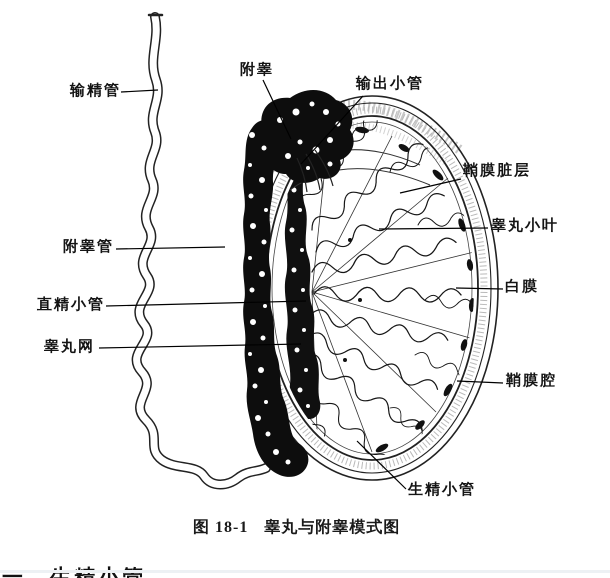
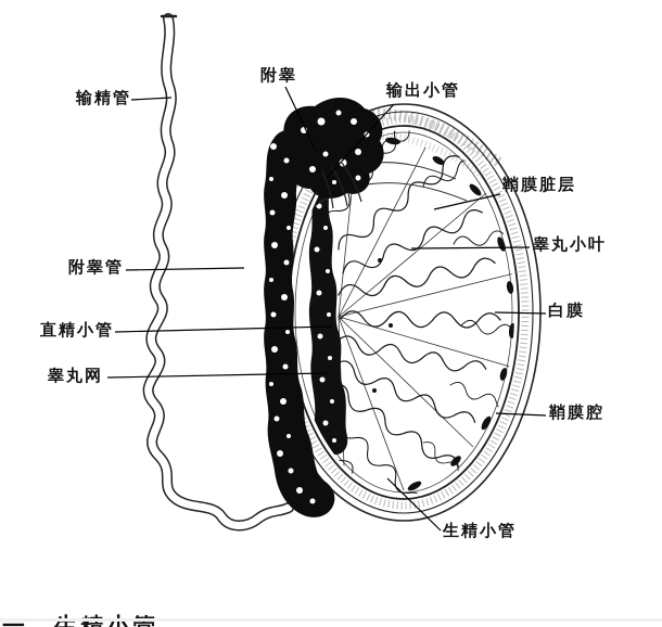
  输精管
  附睾
  输出小管
  鞘膜脏层
  睾丸小叶
  白膜
  鞘膜腔
  附睾管
  直精小管
  睾丸网
  生精小管
- 图 18-1 睾丸与附睾模式图
  一、生精小管
